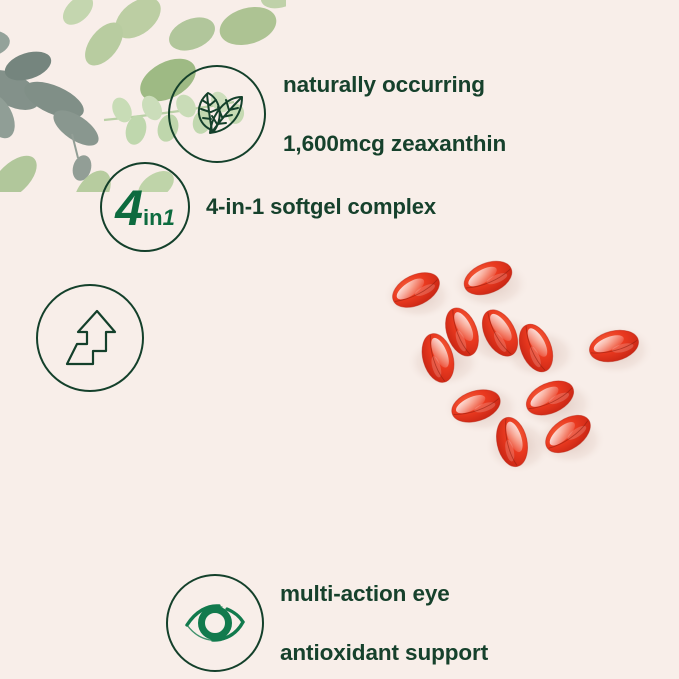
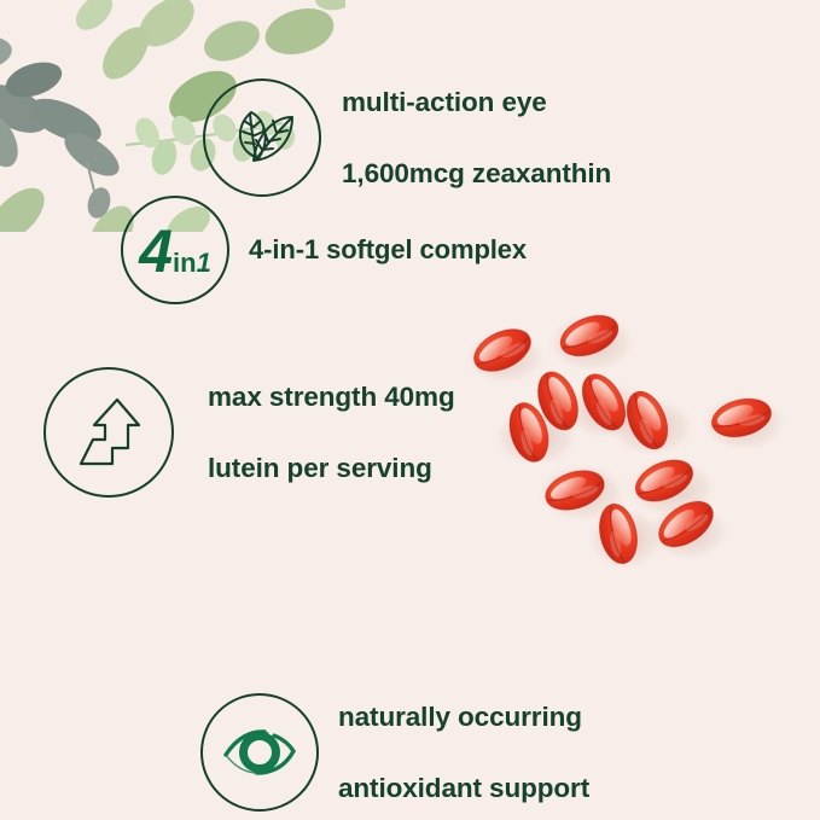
- naturally occurring
+ multi-action eye
  1,600mcg zeaxanthin
  4
  in1
  4-in-1 softgel complex
+ max strength 40mg
+ lutein per serving
- multi-action eye
+ naturally occurring
  antioxidant support
